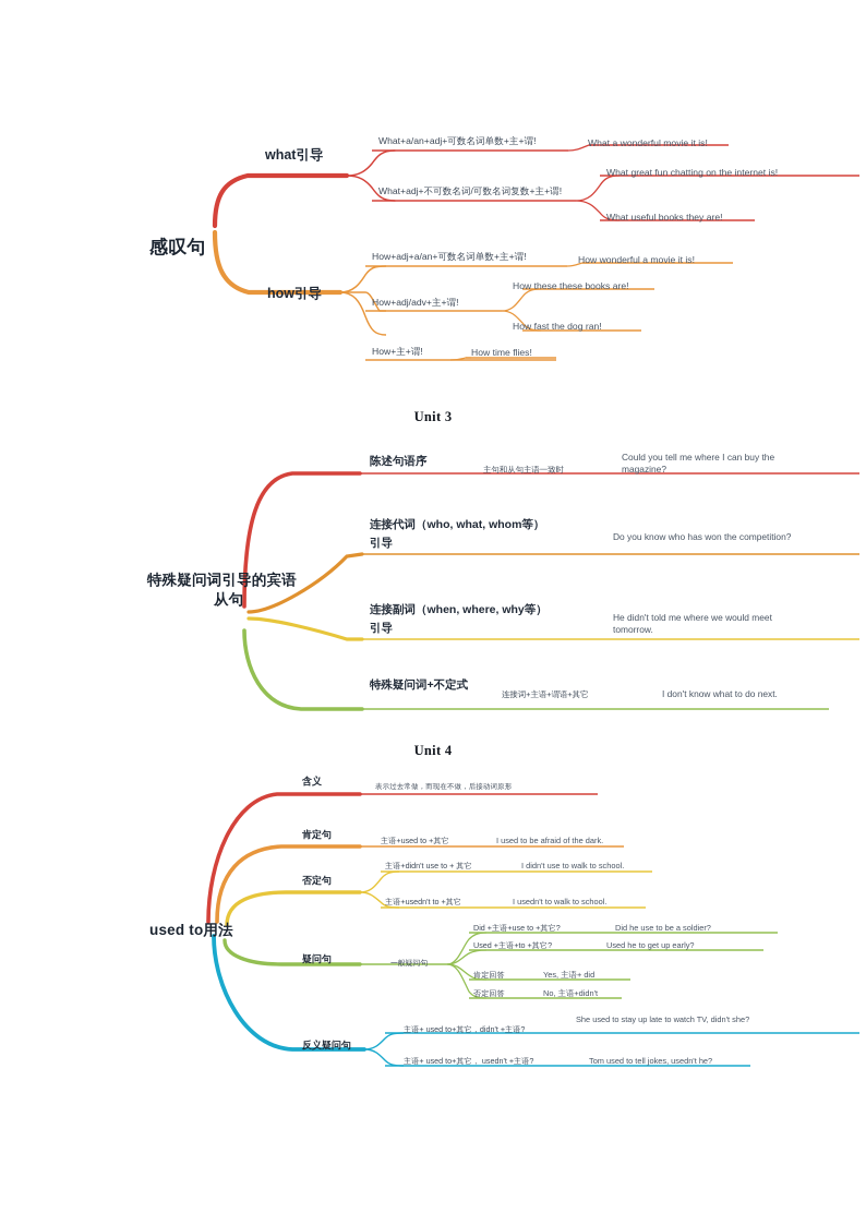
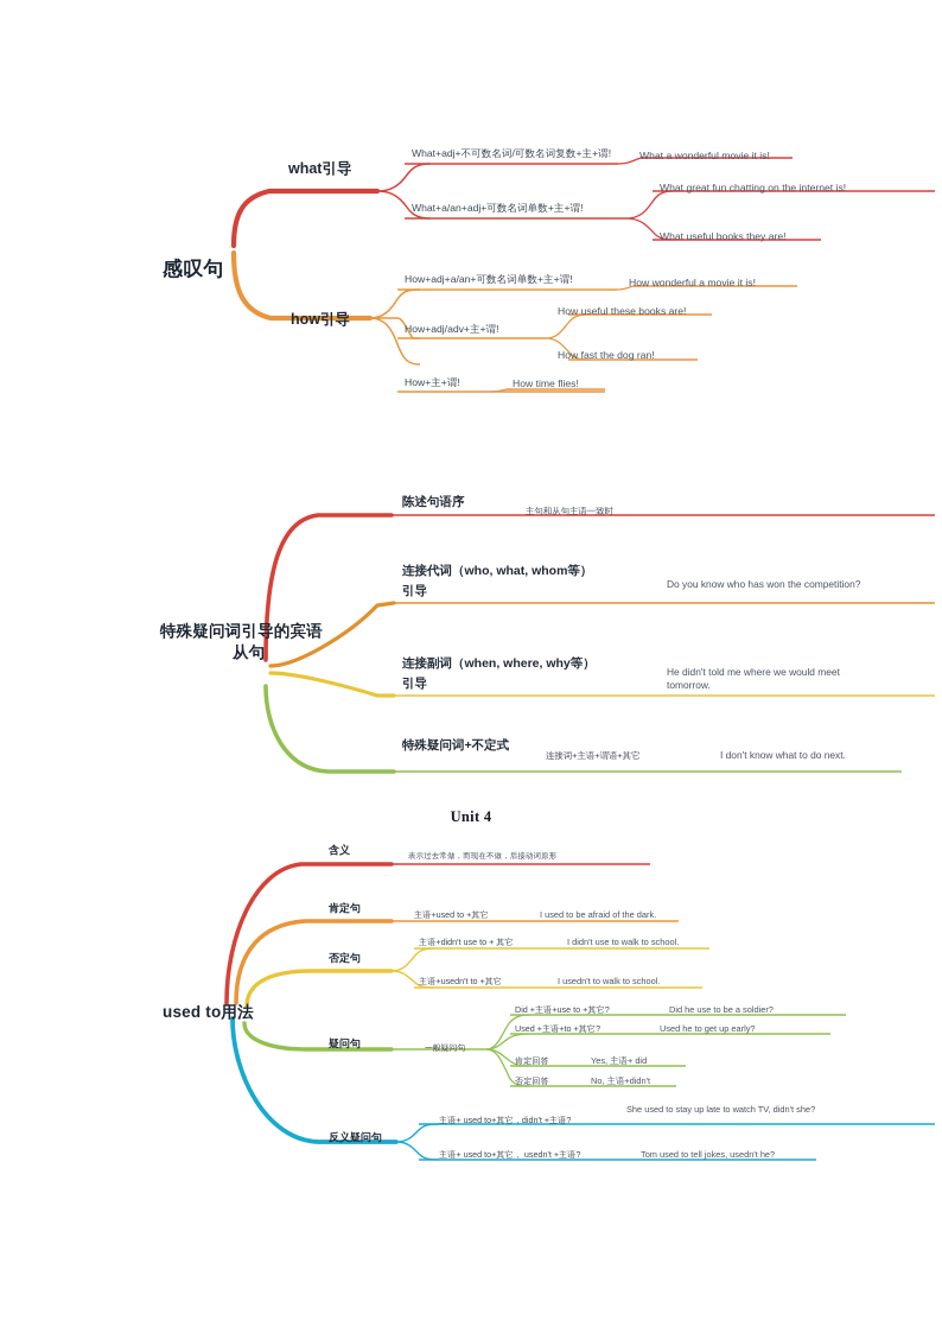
  感叹句
  what引导
- What+a/an+adj+可数名词单数+主+谓!
+ What+adj+不可数名词/可数名词复数+主+谓!
  What a wonderful movie it is!
- What+adj+不可数名词/可数名词复数+主+谓!
+ What+a/an+adj+可数名词单数+主+谓!
  What great fun chatting on the internet is!
  What useful books they are!
  how引导
  How+adj+a/an+可数名词单数+主+谓!
  How wonderful a movie it is!
  How+adj/adv+主+谓!
- How these these books are!
+ How useful these books are!
  How fast the dog ran!
  How+主+谓!
  How time flies!
- Unit 3
  特殊疑问词引导的宾语
  从句
  陈述句语序
  主句和从句主语一致时
- Could you tell me where I can buy the magazine?
  连接代词（who, what, whom等）
  引导
  Do you know who has won the competition?
  连接副词（when, where, why等）
  引导
  He didn't told me where we would meet tomorrow.
  特殊疑问词+不定式
  连接词+主语+谓语+其它
  I don't know what to do next.
  Unit 4
  used to用法
  含义
  肯定句
  主语+used to +其它
  I used to be afraid of the dark.
  否定句
  主语+didn't use to + 其它
  I didn't use to walk to school.
  主语+usedn't to +其它
  I usedn't to walk to school.
  疑问句
  Did +主语+use to +其它?
  Did he use to be a soldier?
  Used +主语+to +其它?
  Used he to get up early?
  肯定回答
  Yes, 主语+ did
  否定回答
  No, 主语+didn't
  反义疑问句
  主语+ used to+其它，didn't +主语?
  She used to stay up late to watch TV, didn't she?
  主语+ used to+其它， usedn't +主语?
  Tom used to tell jokes, usedn't he?
